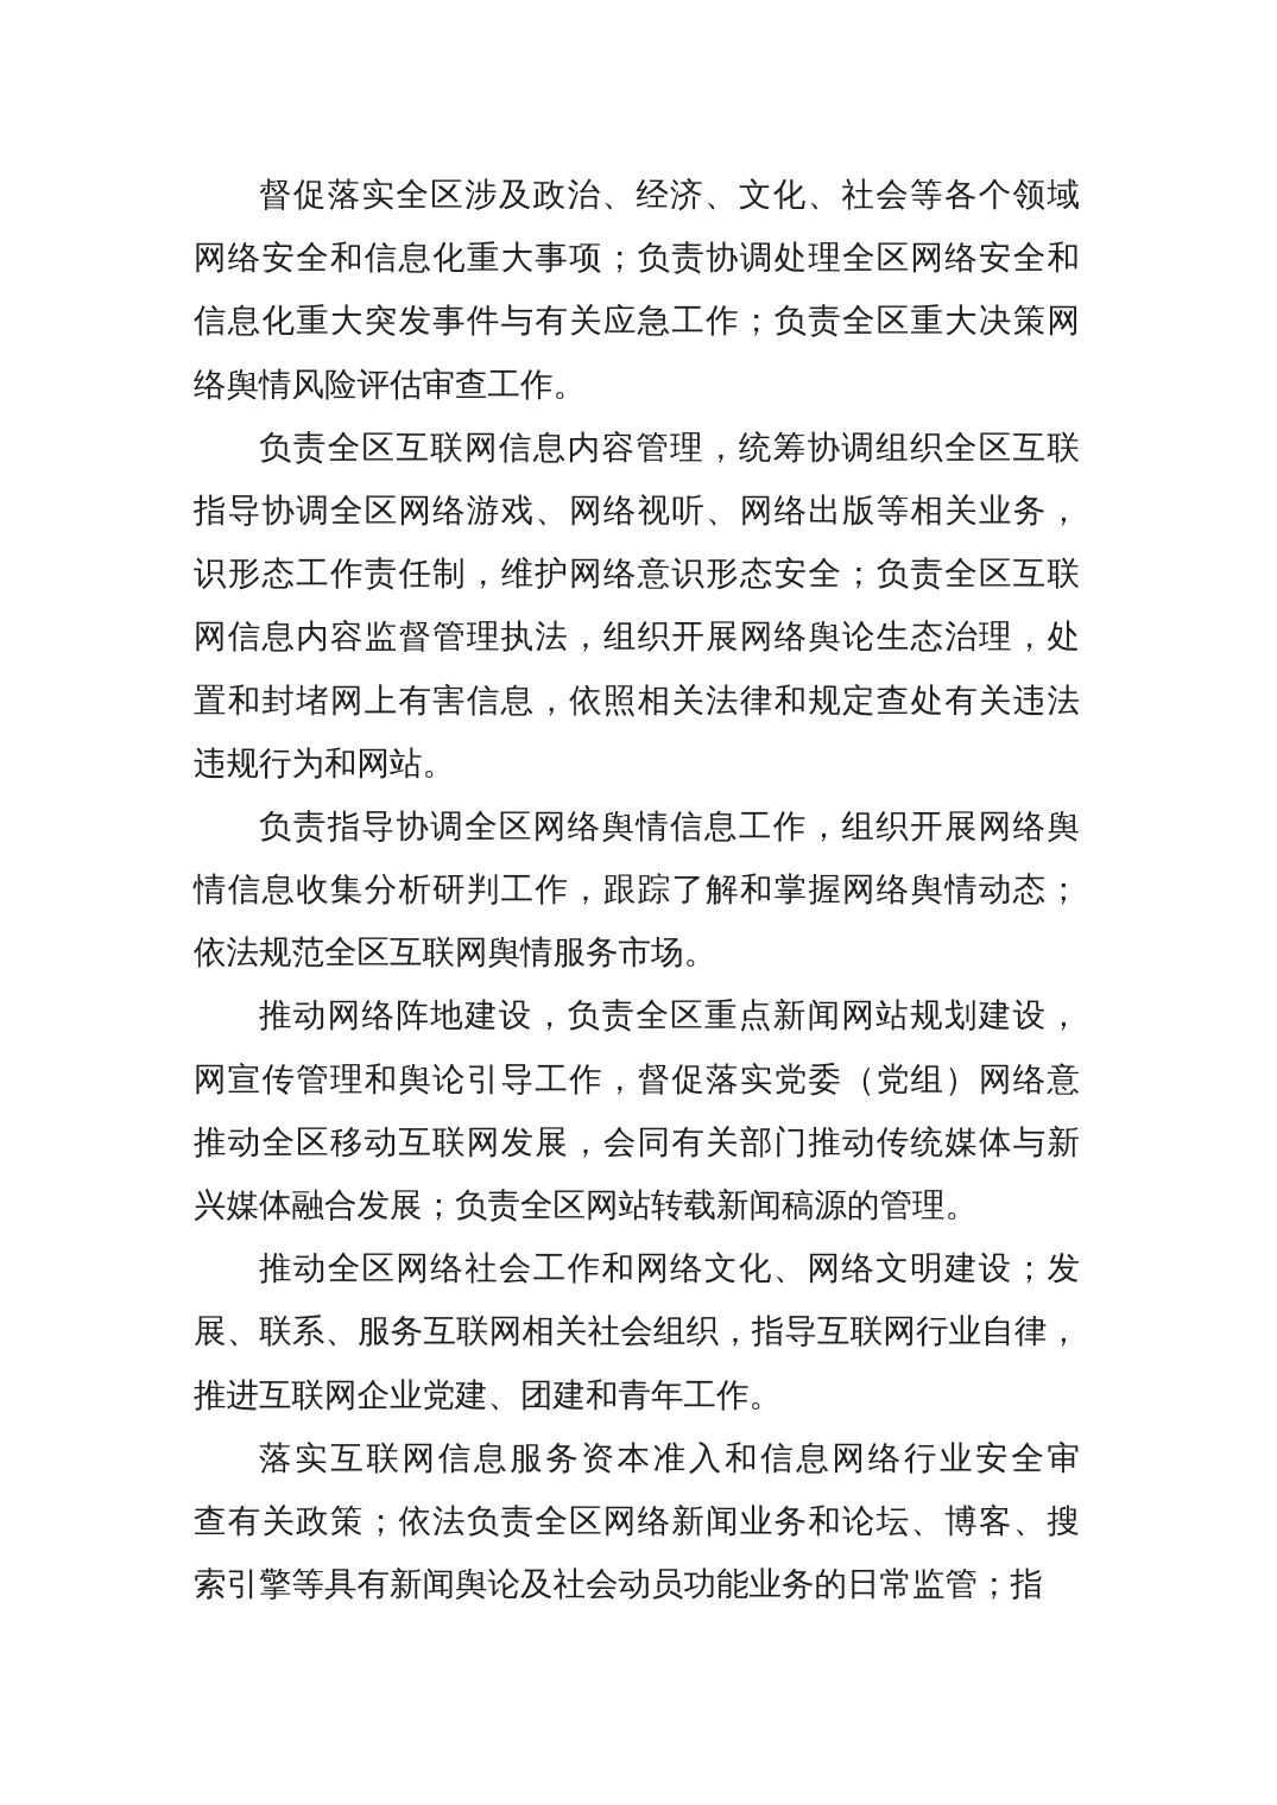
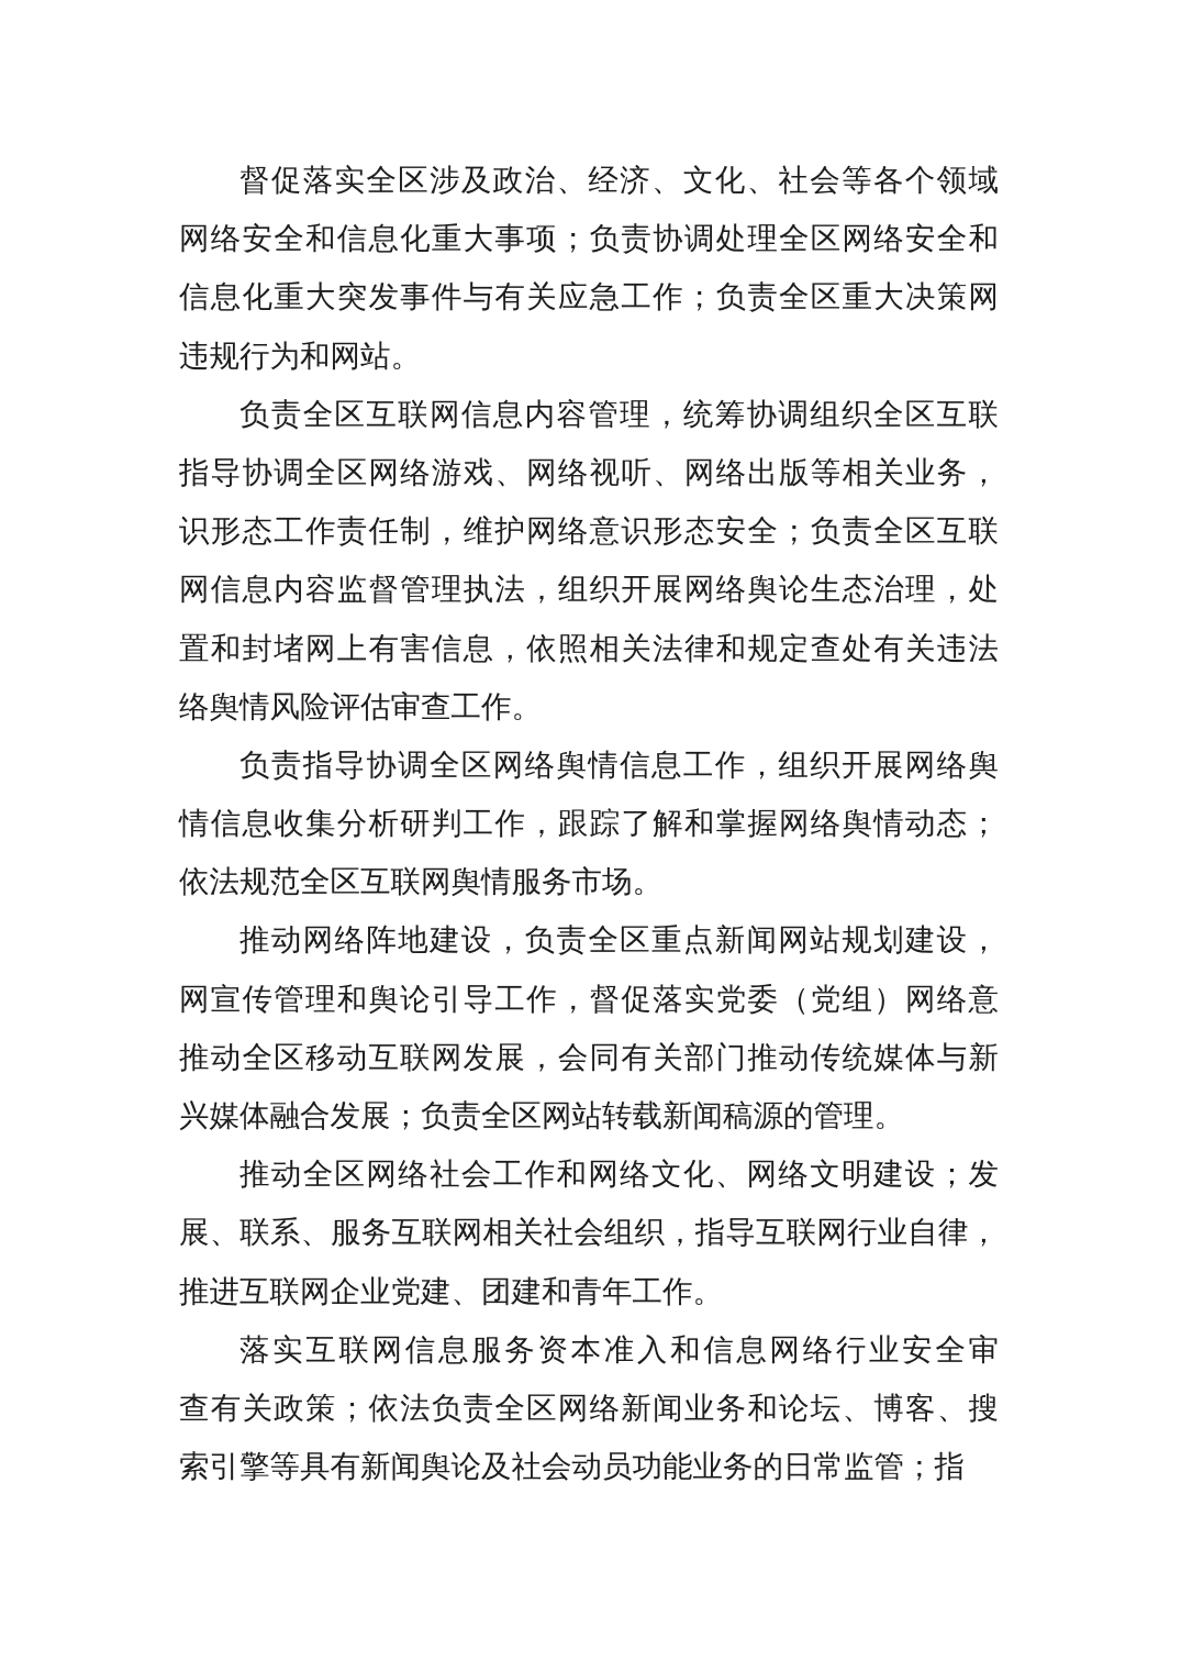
  督促落实全区涉及政治、经济、文化、社会等各个领域
  网络安全和信息化重大事项；负责协调处理全区网络安全和
  信息化重大突发事件与有关应急工作；负责全区重大决策网
- 络舆情风险评估审查工作。
+ 违规行为和网站。
  负责全区互联网信息内容管理，统筹协调组织全区互联
  指导协调全区网络游戏、网络视听、网络出版等相关业务，
  识形态工作责任制，维护网络意识形态安全；负责全区互联
  网信息内容监督管理执法，组织开展网络舆论生态治理，处
  置和封堵网上有害信息，依照相关法律和规定查处有关违法
- 违规行为和网站。
+ 络舆情风险评估审查工作。
  负责指导协调全区网络舆情信息工作，组织开展网络舆
  情信息收集分析研判工作，跟踪了解和掌握网络舆情动态；
  依法规范全区互联网舆情服务市场。
  推动网络阵地建设，负责全区重点新闻网站规划建设，
  网宣传管理和舆论引导工作，督促落实党委（党组）网络意
  推动全区移动互联网发展，会同有关部门推动传统媒体与新
  兴媒体融合发展；负责全区网站转载新闻稿源的管理。
  推动全区网络社会工作和网络文化、网络文明建设；发
  展、联系、服务互联网相关社会组织，指导互联网行业自律，
  推进互联网企业党建、团建和青年工作。
  落实互联网信息服务资本准入和信息网络行业安全审
  查有关政策；依法负责全区网络新闻业务和论坛、博客、搜
  索引擎等具有新闻舆论及社会动员功能业务的日常监管；指
